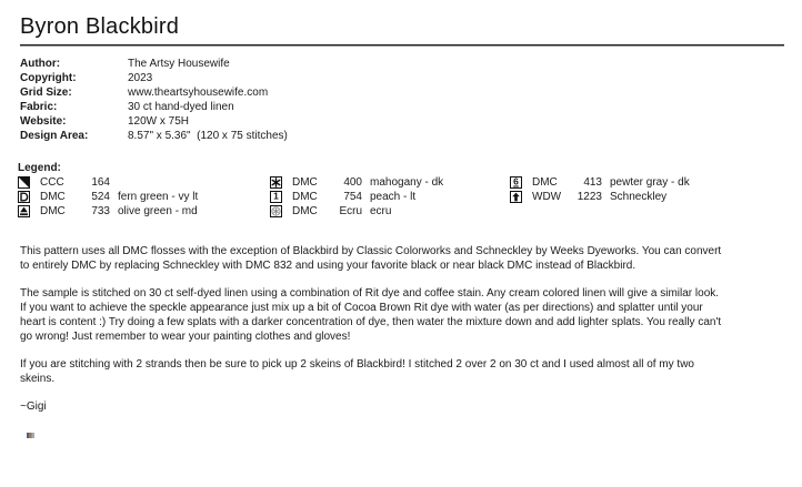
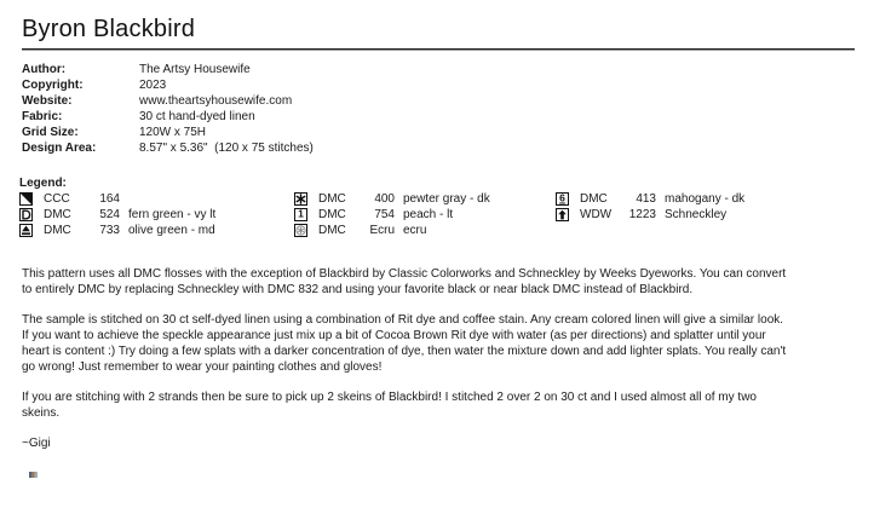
  Byron Blackbird
  Author:
  The Artsy Housewife
  Copyright:
  2023
- Grid Size:
+ Website:
  www.theartsyhousewife.com
  Fabric:
  30 ct hand-dyed linen
- Website:
+ Grid Size:
  120W x 75H
  Design Area:
  8.57" x 5.36" (120 x 75 stitches)
  Legend:
  CCC
  164
  DMC
  524
  fern green - vy lt
  DMC
  733
  olive green - md
  DMC
  400
- mahogany - dk
+ pewter gray - dk
  1
  DMC
  754
  peach - lt
  DMC
  Ecru
  ecru
  6
  DMC
  413
- pewter gray - dk
+ mahogany - dk
  WDW
  1223
  Schneckley
  This pattern uses all DMC flosses with the exception of Blackbird by Classic Colorworks and Schneckley by Weeks Dyeworks. You can convert
  to entirely DMC by replacing Schneckley with DMC 832 and using your favorite black or near black DMC instead of Blackbird.
  The sample is stitched on 30 ct self-dyed linen using a combination of Rit dye and coffee stain. Any cream colored linen will give a similar look.
  If you want to achieve the speckle appearance just mix up a bit of Cocoa Brown Rit dye with water (as per directions) and splatter until your
  heart is content :) Try doing a few splats with a darker concentration of dye, then water the mixture down and add lighter splats. You really can't
  go wrong! Just remember to wear your painting clothes and gloves!
  If you are stitching with 2 strands then be sure to pick up 2 skeins of Blackbird! I stitched 2 over 2 on 30 ct and I used almost all of my two
  skeins.
  ~Gigi
